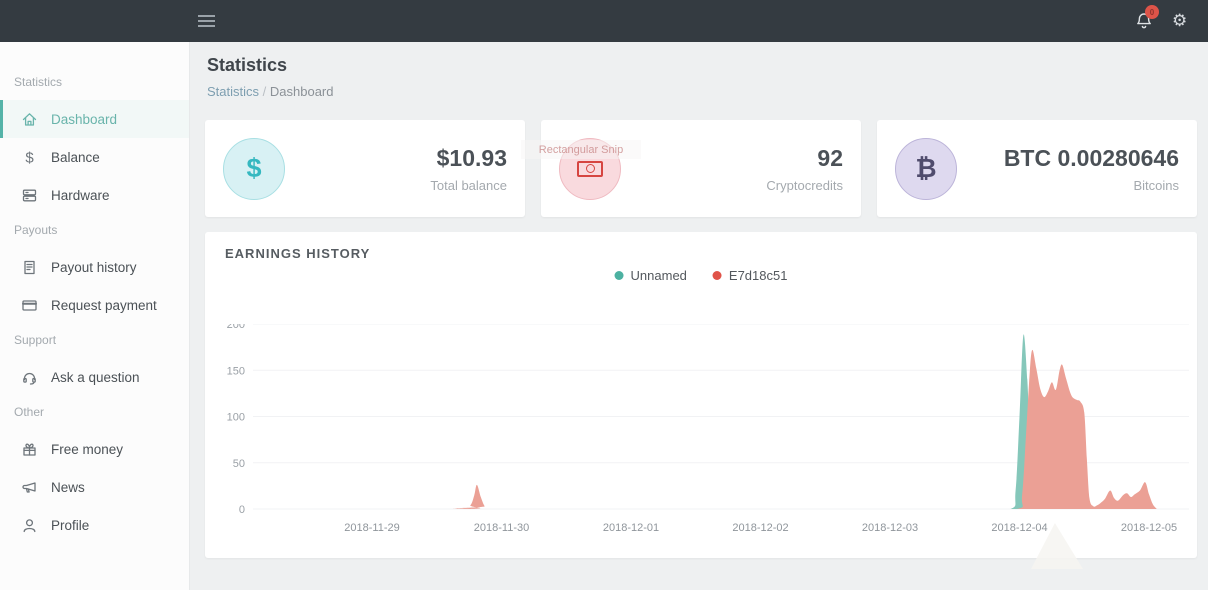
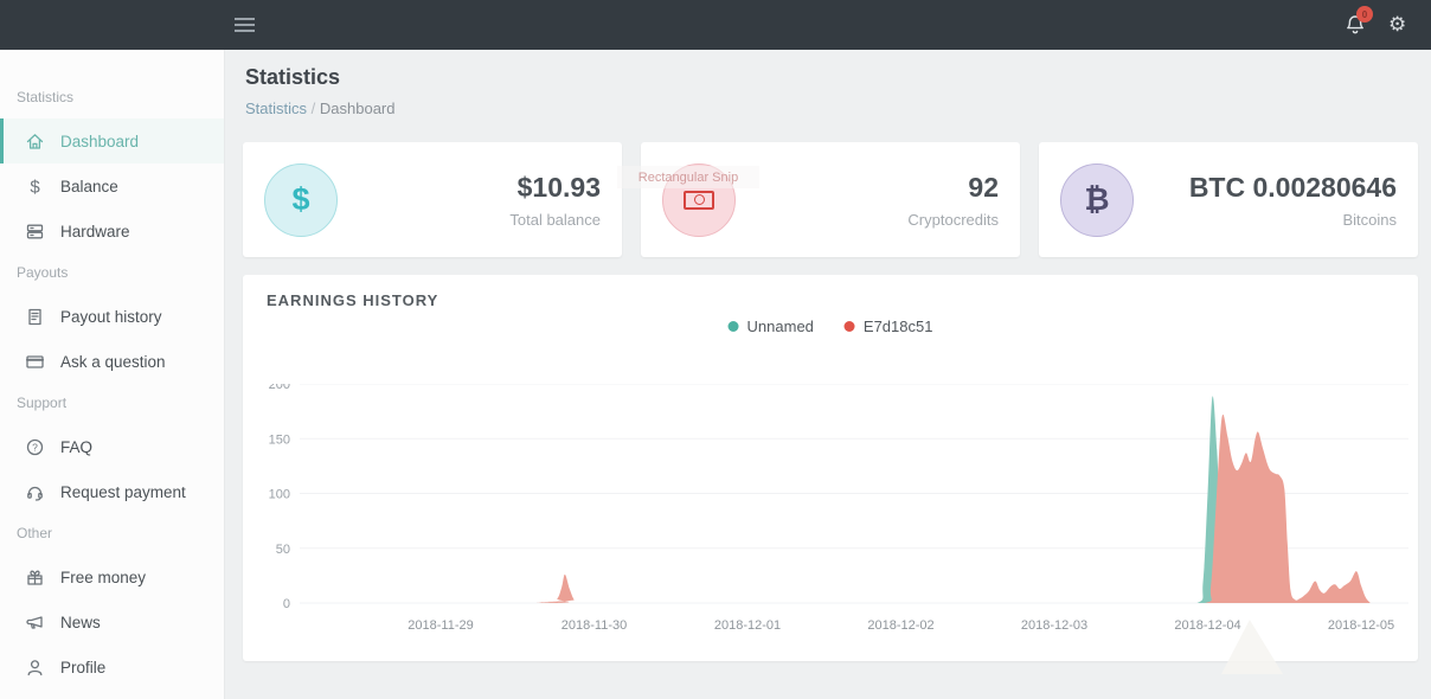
  0
  ⚙
  Statistics
  Dashboard
  $
  Balance
  Hardware
  Payouts
  Payout history
- Request payment
+ Ask a question
  Support
+ ?
+ FAQ
- Ask a question
+ Request payment
  Other
  Free money
  News
  Profile
  Statistics
  Statistics / Dashboard
  $
  $10.93
  Total balance
  92
  Cryptocredits
  ₿
  BTC 0.00280646
  Bitcoins
  EARNINGS HISTORY
  Unnamed
  E7d18c51
  0
  50
  100
  150
  200
  2018-11-29
  2018-11-30
  2018-12-01
  2018-12-02
  2018-12-03
  2018-12-04
  2018-12-05
  Rectangular Snip
